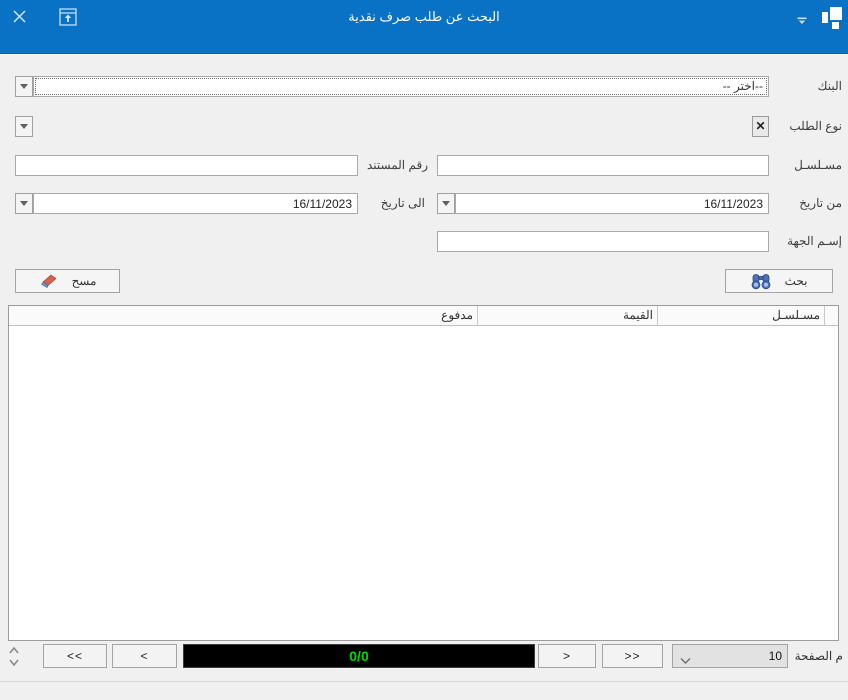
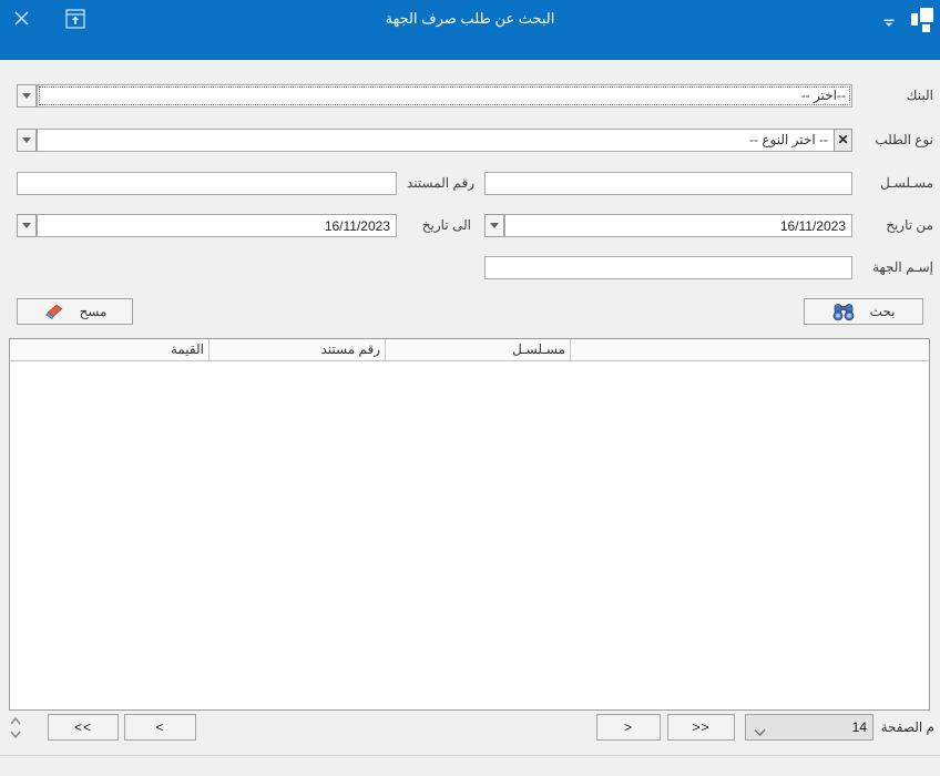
- البحث عن طلب صرف نقدية
+ البحث عن طلب صرف الجهة
  البنك
  --اختر --
  نوع الطلب
+ -- اختر النوع --
  ✕
  مسـلسـل
  رقم المستند
  من تاريخ
  16/11/2023
  الى تاريخ
  16/11/2023
  إسـم الجهة
  بحث
  مسح
- مدفوع
  القيمة
+ رقم مستند
  مسـلسـل
  <<
  <
- 0/0
  >
  >>
- 10
+ 14
  م الصفحة
